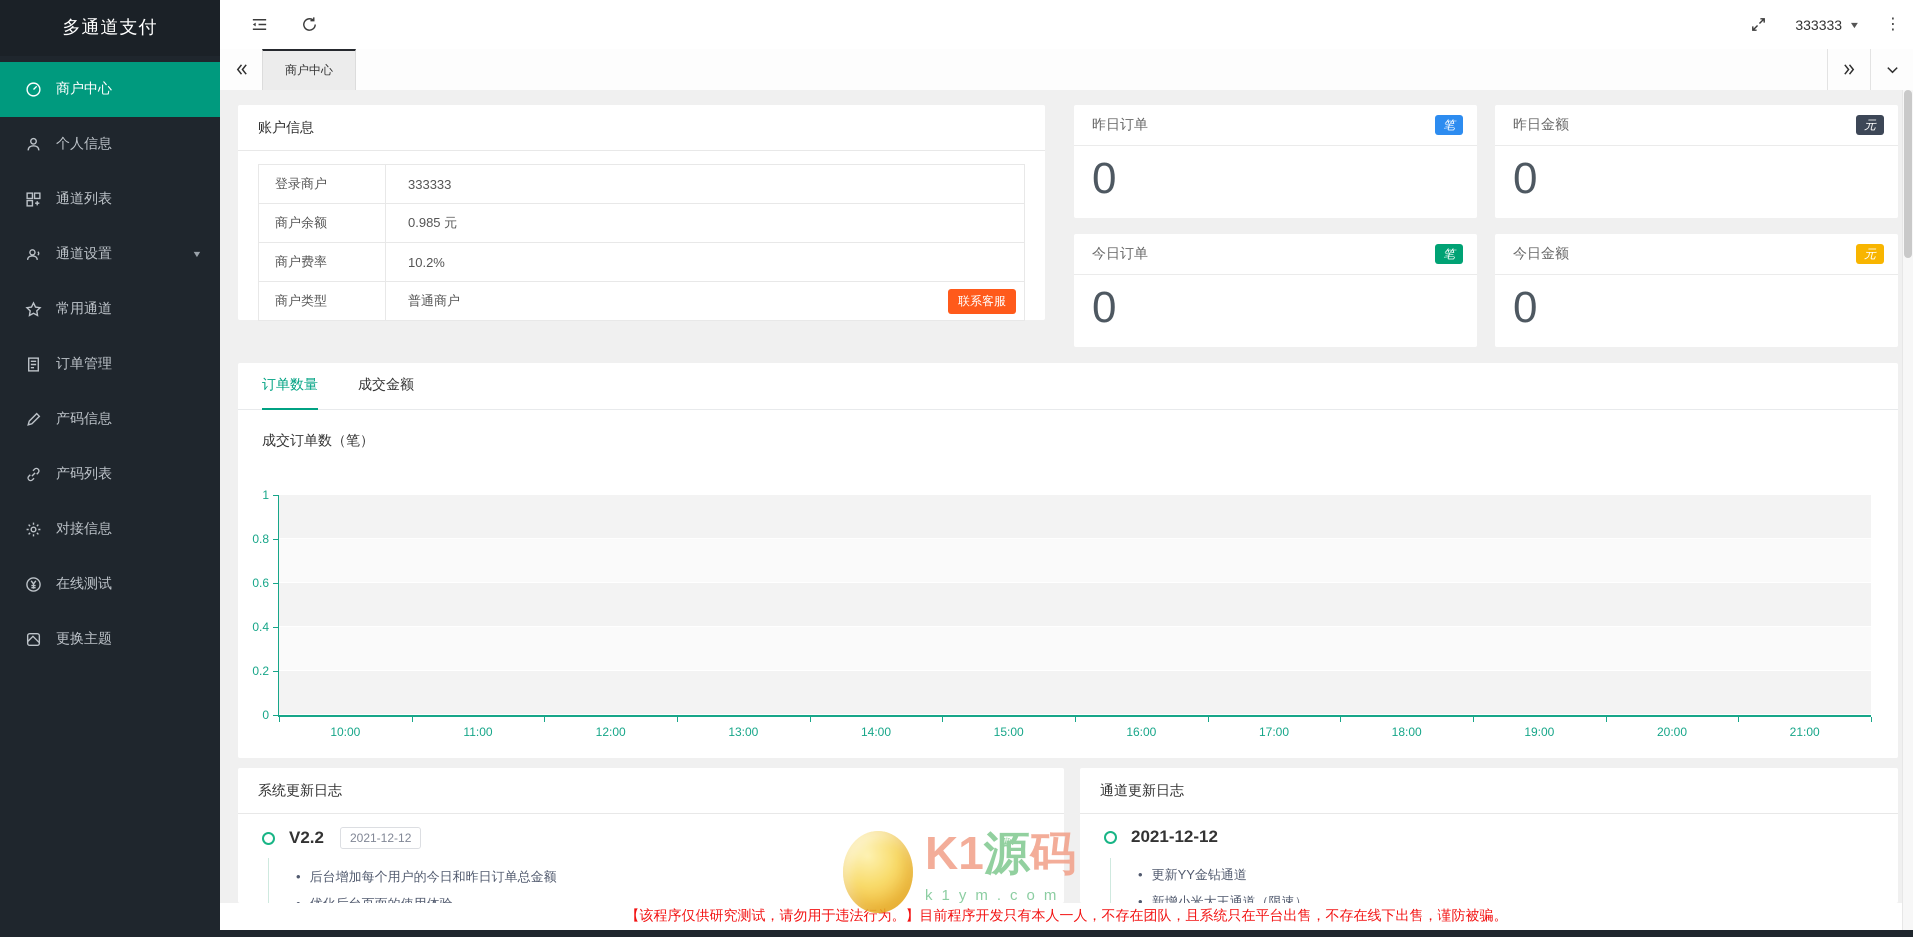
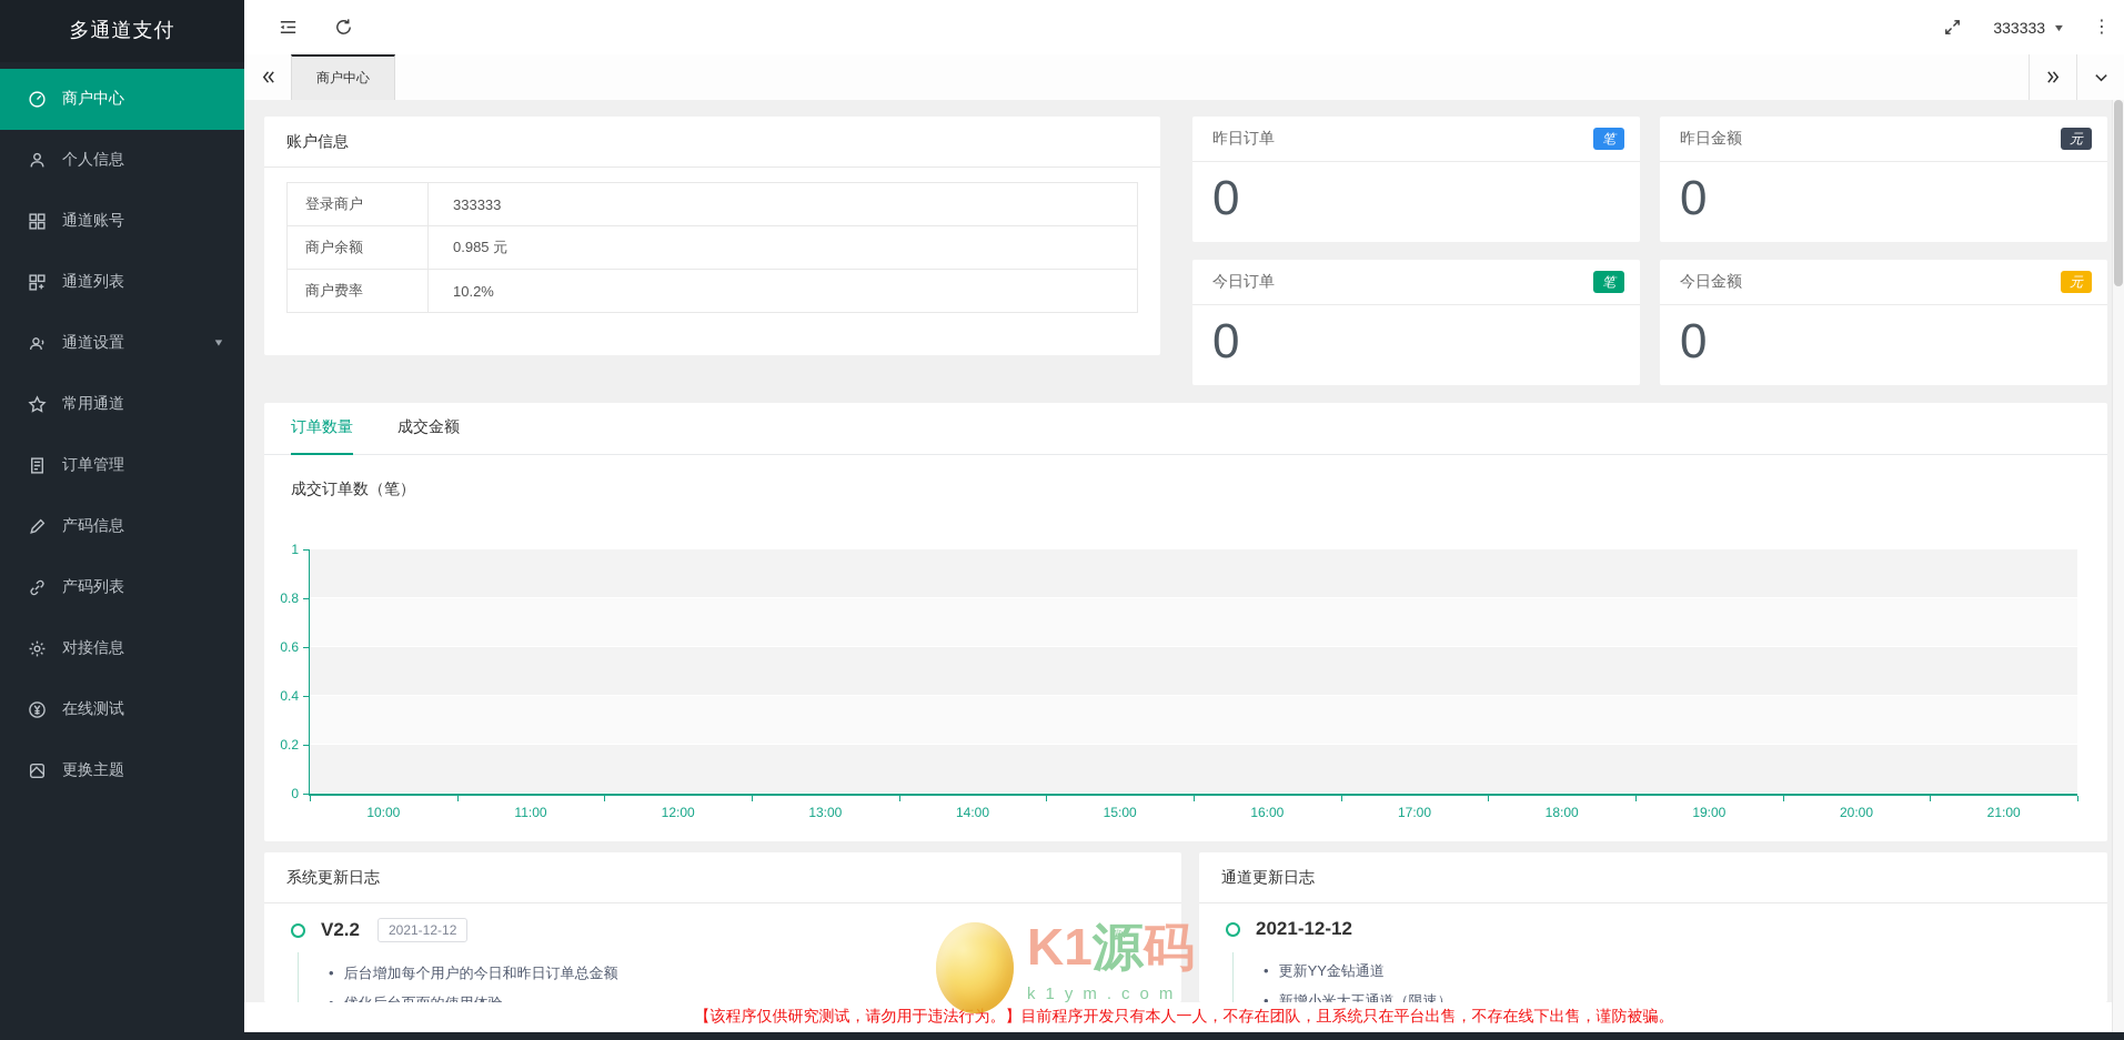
  多通道支付
  商户中心
  个人信息
+ 通道账号
  通道列表
  通道设置
  ▼
  常用通道
  订单管理
  产码信息
  产码列表
  对接信息
  在线测试
  更换主题
  333333
  ▼
  ⋮
  商户中心
  账户信息
  登录商户
  333333
  商户余额
  0.985 元
  商户费率
  10.2%
- 商户类型
- 普通商户
- 联系客服
  昨日订单
  笔
  0
  昨日金额
  元
  0
  今日订单
  笔
  0
  今日金额
  元
  0
  订单数量
  成交金额
  成交订单数（笔）
  0
  0.2
  0.4
  0.6
  0.8
  1
  10:00
  11:00
  12:00
  13:00
  14:00
  15:00
  16:00
  17:00
  18:00
  19:00
  20:00
  21:00
  系统更新日志
  V2.2
  2021-12-12
  后台增加每个用户的今日和昨日订单总金额
  通道更新日志
  2021-12-12
  更新YY金钻通道
  新增小米大王通道（限速）
  K1
  ♛
  源码
  k1ym.com
  【该程序仅供研究测试，请勿用于违法行为。】目前程序开发只有本人一人，不存在团队，且系统只在平台出售，不存在线下出售，谨防被骗。
